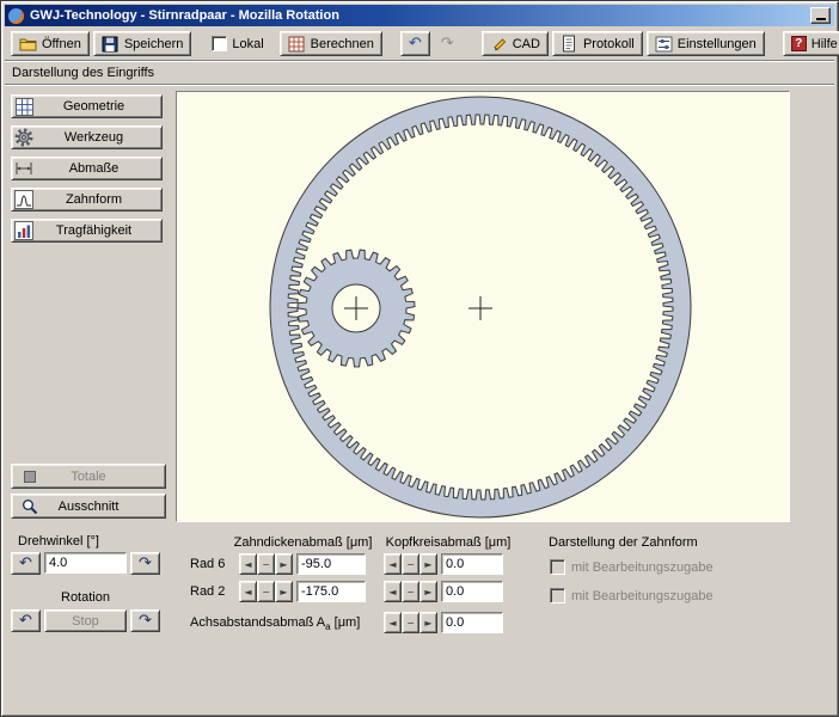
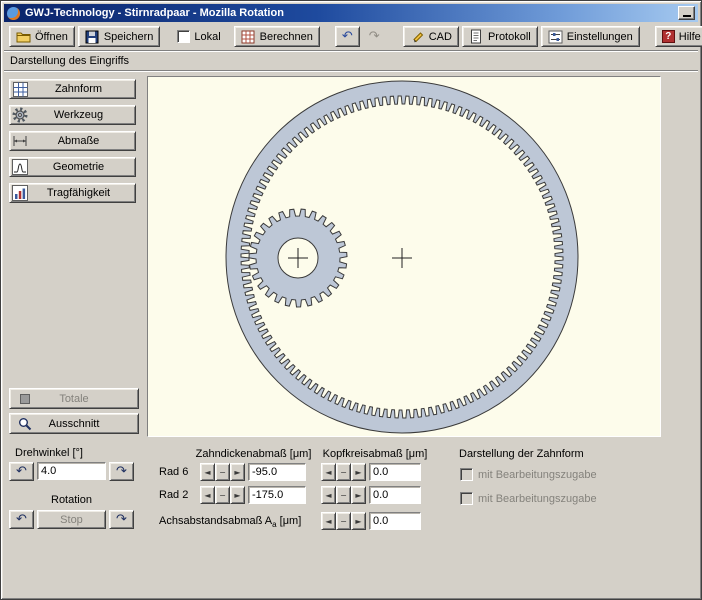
  GWJ-Technology - Stirnradpaar - Mozilla Rotation
  Öffnen
  Speichern
  Lokal
  Berechnen
  ↶
  ↷
  CAD
  Protokoll
  Einstellungen
  ?
  Hilfe
  Darstellung des Eingriffs
- Geometrie
+ Zahnform
  Werkzeug
  Abmaße
- Zahnform
+ Geometrie
  Tragfähigkeit
  Totale
  Ausschnitt
  Drehwinkel [°]
  ↶
  4.0
  ↷
  Rotation
  ↶
  Stop
  ↷
  Zahndickenabmaß [μm]
  Kopfkreisabmaß [μm]
  Rad 6
  ◄
  −
  ►
  -95.0
  ◄
  −
  ►
  0.0
  Rad 2
  ◄
  −
  ►
  -175.0
  ◄
  −
  ►
  0.0
  Achsabstandsabmaß Aa [μm]
  ◄
  −
  ►
  0.0
  Darstellung der Zahnform
  mit Bearbeitungszugabe
  mit Bearbeitungszugabe
